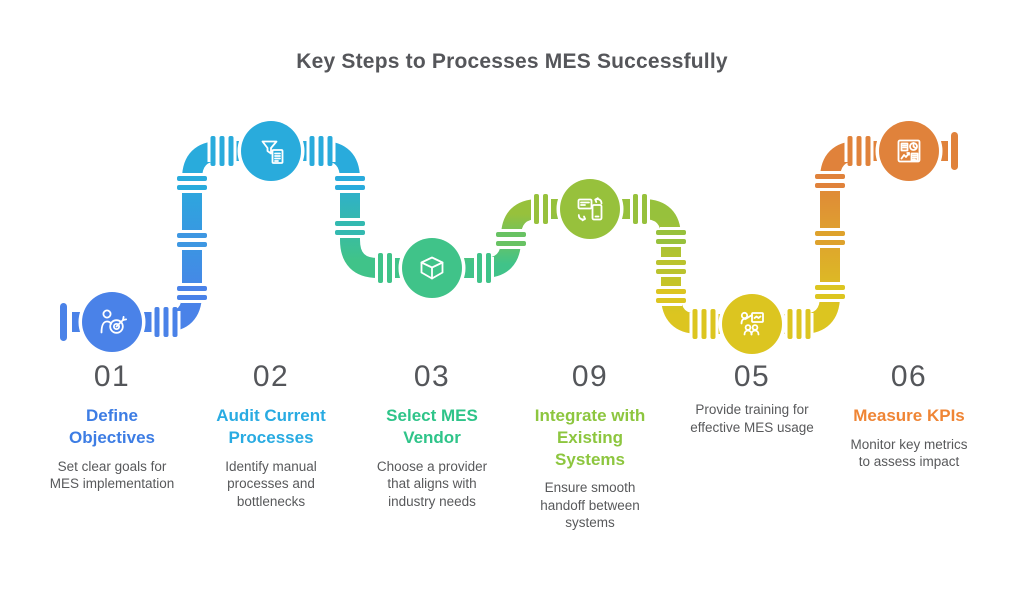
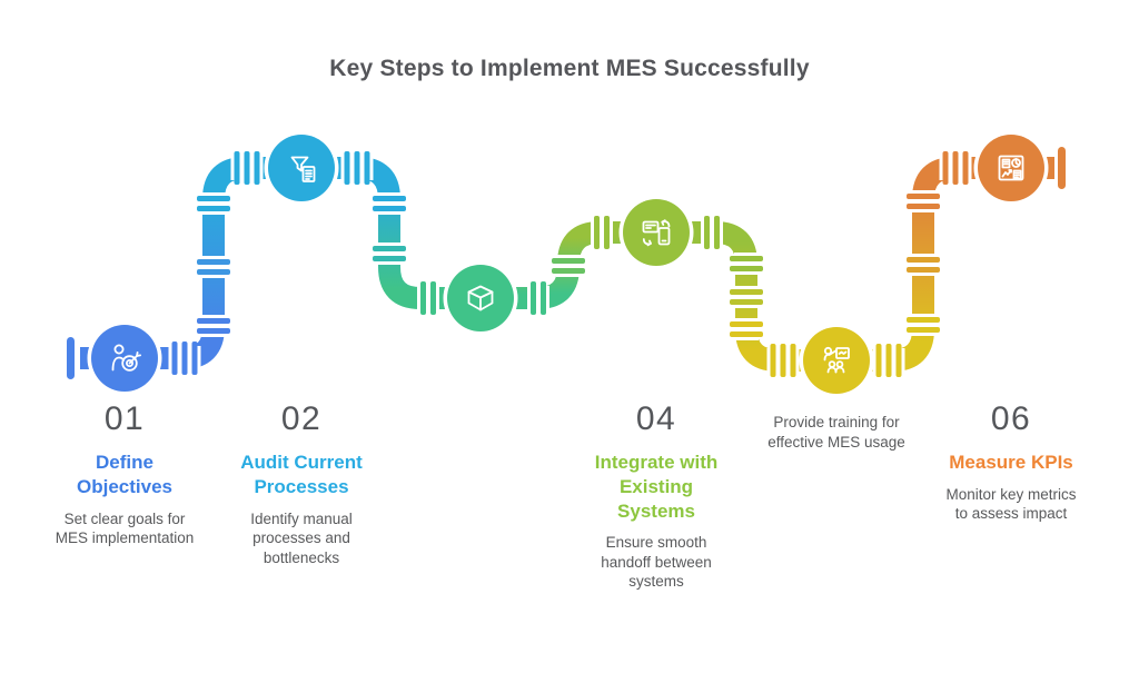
- Key Steps to Processes MES Successfully
+ Key Steps to Implement MES Successfully
  01
  Define
  Objectives
  Set clear goals for
  MES implementation
  02
  Audit Current
  Processes
  Identify manual
  processes and
  bottlenecks
- 03
- Select MES
- Vendor
- Choose a provider
- that aligns with
- industry needs
- 09
+ 04
  Integrate with
  Existing
  Systems
  Ensure smooth
  handoff between
  systems
- 05
  Provide training for
  effective MES usage
  06
  Measure KPIs
  Monitor key metrics
  to assess impact
